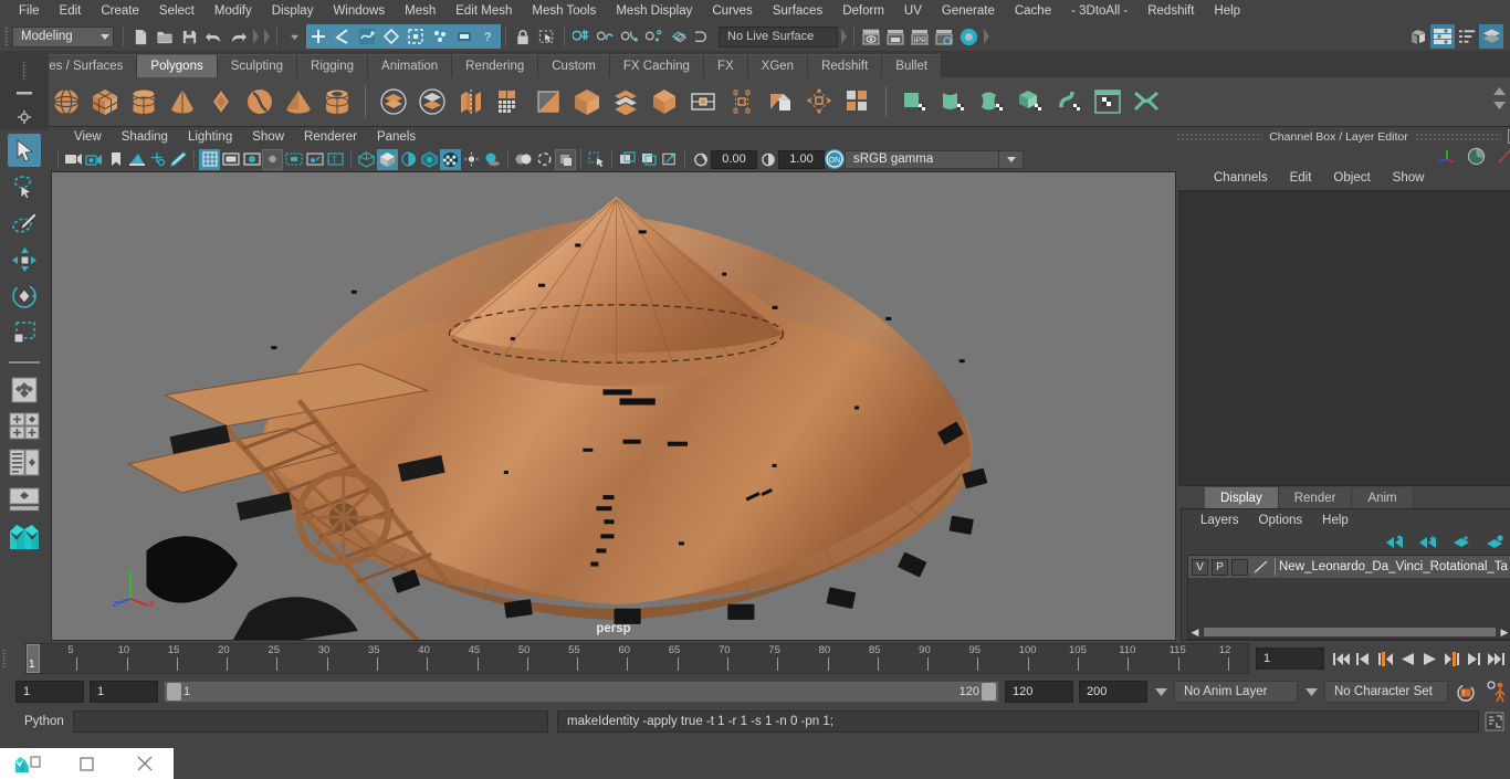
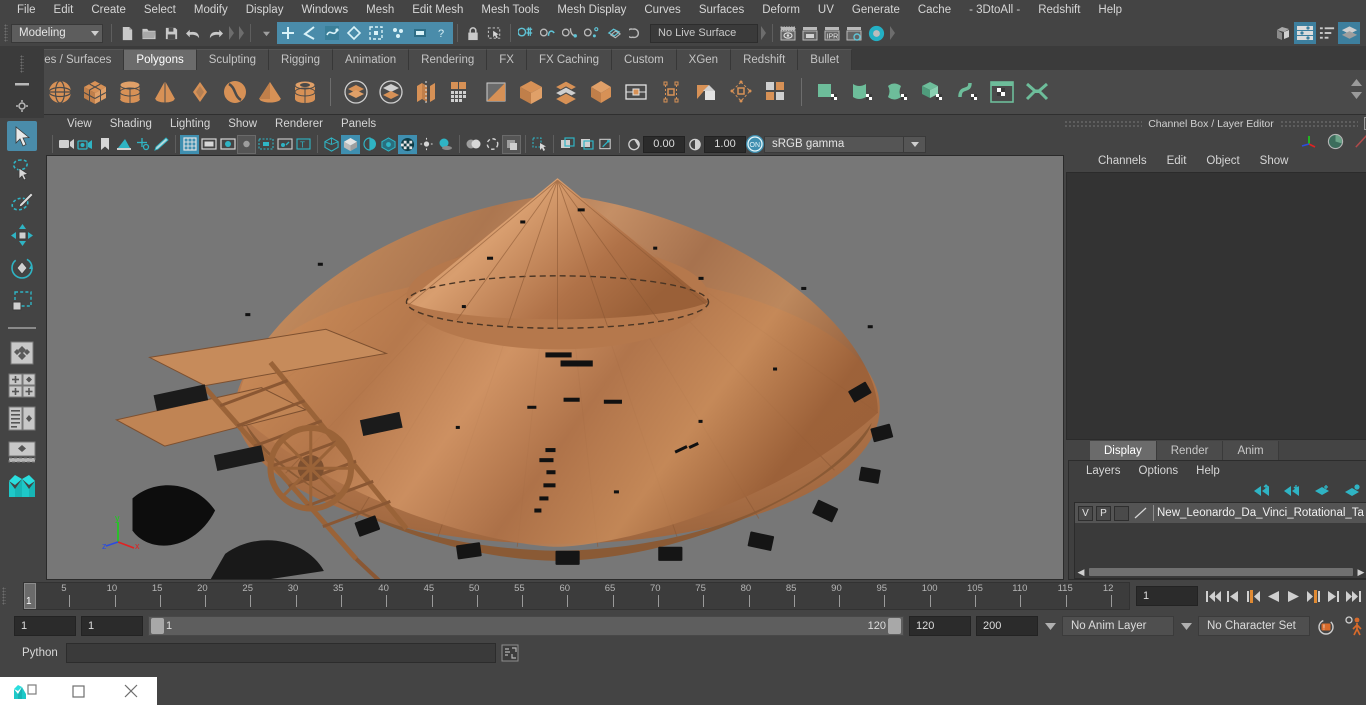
  File
  Edit
  Create
  Select
  Modify
  Display
  Windows
  Mesh
  Edit Mesh
  Mesh Tools
  Mesh Display
  Curves
  Surfaces
  Deform
  UV
  Generate
  Cache
  - 3DtoAll -
  Redshift
  Help
  Modeling
  ?
  No Live Surface
  es / Surfaces
  Polygons
  Sculpting
  Rigging
  Animation
  Rendering
- Custom
+ FX
  FX Caching
- FX
+ Custom
  XGen
  Redshift
  Bullet
  View
  Shading
  Lighting
  Show
  Renderer
  Panels
  T
  0.00
  1.00
  sRGB gamma
  y
  x
  z
- persp
  Channel Box / Layer Editor
  Channels
  Edit
  Object
  Show
  Display
  Render
  Anim
  Layers
  Options
  Help
  V
  P
  New_Leonardo_Da_Vinci_Rotational_Ta
  ◀
  ▶
  1
  5
  10
  15
  20
  25
  30
  35
  40
  45
  50
  55
  60
  65
  70
  75
  80
  85
  90
  95
  100
  105
  110
  115
  12
  1
  1
  1
  1
  120
  120
  200
  No Anim Layer
  No Character Set
  Python
- makeIdentity -apply true -t 1 -r 1 -s 1 -n 0 -pn 1;
